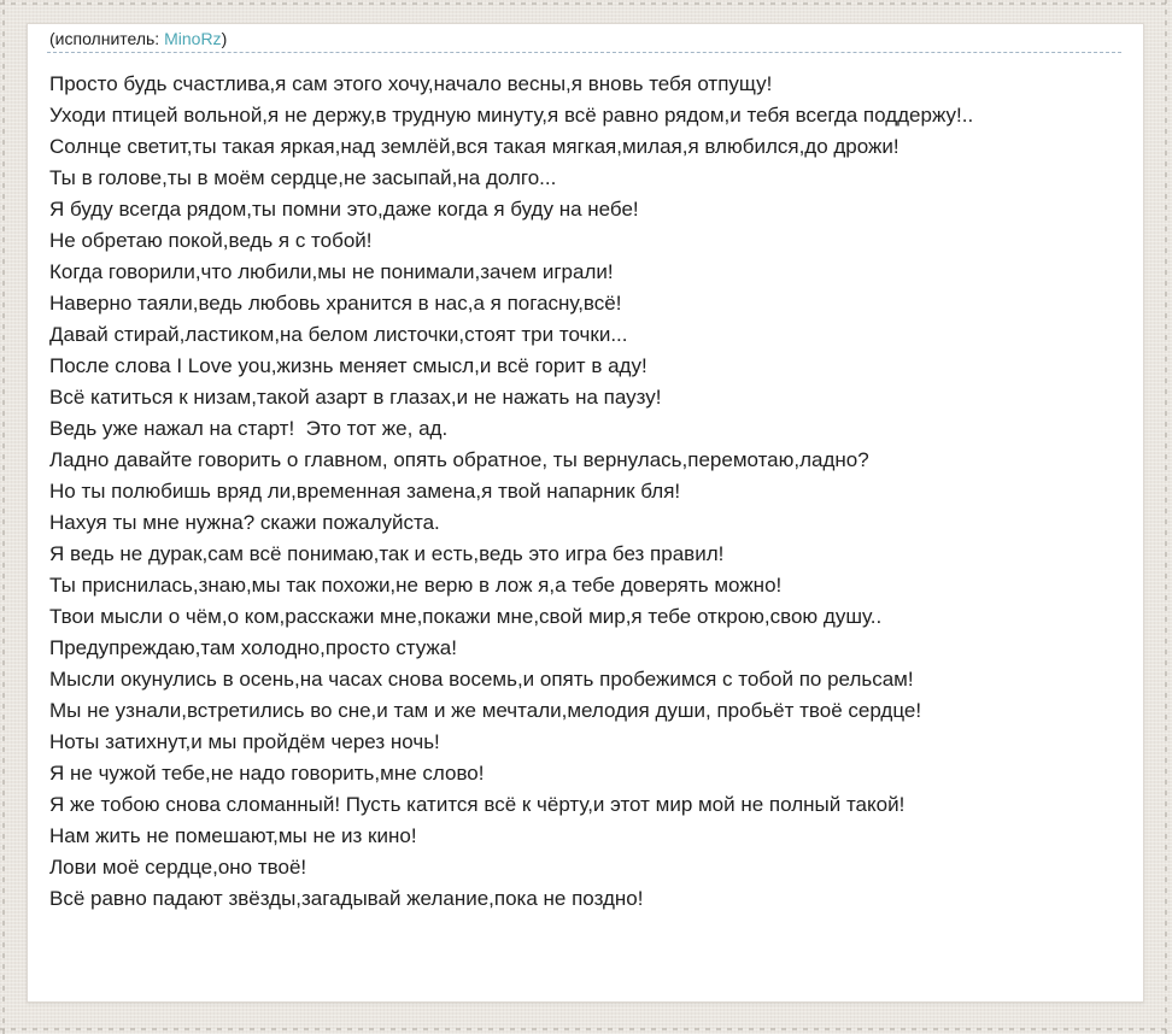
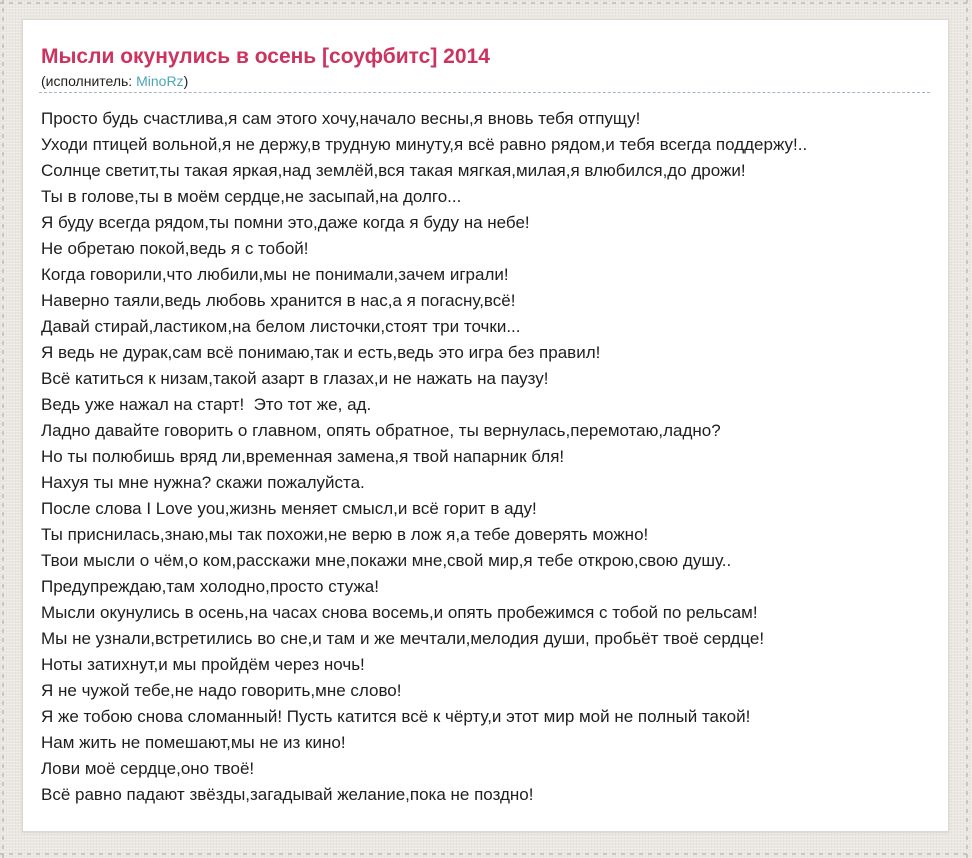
+ Мысли окунулись в осень [соуфбитс] 2014
  (исполнитель: MinoRz)
  Просто будь счастлива,я сам этого хочу,начало весны,я вновь тебя отпущу!
  Уходи птицей вольной,я не держу,в трудную минуту,я всё равно рядом,и тебя всегда поддержу!..
  Солнце светит,ты такая яркая,над землёй,вся такая мягкая,милая,я влюбился,до дрожи!
  Ты в голове,ты в моём сердце,не засыпай,на долго...
  Я буду всегда рядом,ты помни это,даже когда я буду на небе!
  Не обретаю покой,ведь я с тобой!
  Когда говорили,что любили,мы не понимали,зачем играли!
  Наверно таяли,ведь любовь хранится в нас,а я погасну,всё!
  Давай стирай,ластиком,на белом листочки,стоят три точки...
- После слова I Love you,жизнь меняет смысл,и всё горит в аду!
+ Я ведь не дурак,сам всё понимаю,так и есть,ведь это игра без правил!
  Всё катиться к низам,такой азарт в глазах,и не нажать на паузу!
  Ведь уже нажал на старт! Это тот же, ад.
  Ладно давайте говорить о главном, опять обратное, ты вернулась,перемотаю,ладно?
  Но ты полюбишь вряд ли,временная замена,я твой напарник бля!
  Нахуя ты мне нужна? скажи пожалуйста.
- Я ведь не дурак,сам всё понимаю,так и есть,ведь это игра без правил!
+ После слова I Love you,жизнь меняет смысл,и всё горит в аду!
  Ты приснилась,знаю,мы так похожи,не верю в лож я,а тебе доверять можно!
  Твои мысли о чём,о ком,расскажи мне,покажи мне,свой мир,я тебе открою,свою душу..
  Предупреждаю,там холодно,просто стужа!
  Мысли окунулись в осень,на часах снова восемь,и опять пробежимся с тобой по рельсам!
  Мы не узнали,встретились во сне,и там и же мечтали,мелодия души, пробьёт твоё сердце!
  Ноты затихнут,и мы пройдём через ночь!
  Я не чужой тебе,не надо говорить,мне слово!
  Я же тобою снова сломанный! Пусть катится всё к чёрту,и этот мир мой не полный такой!
  Нам жить не помешают,мы не из кино!
  Лови моё сердце,оно твоё!
  Всё равно падают звёзды,загадывай желание,пока не поздно!
